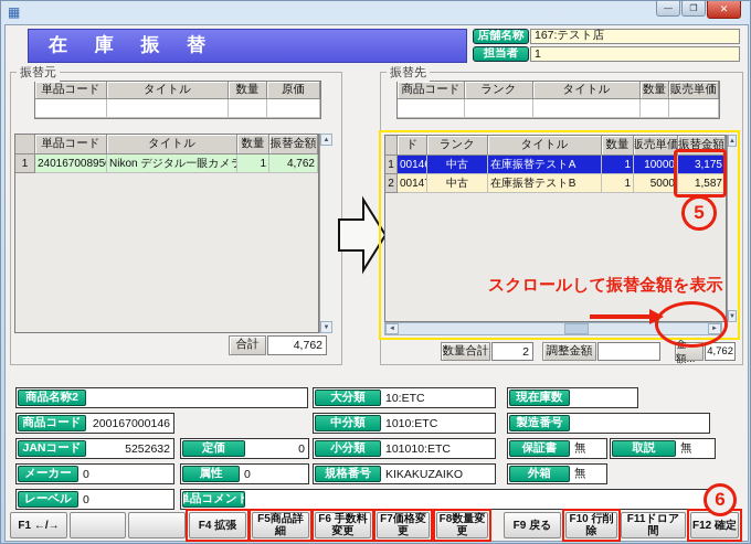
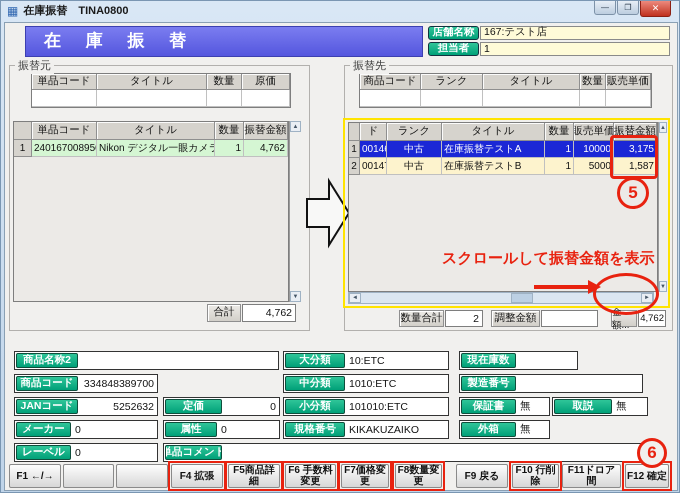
  ▦
+ 在庫振替 TINA0800
  —
  ❐
  ✕
  在 庫 振 替
  店舗名称
  167:テスト店
  担当者
  1
  振替元
  単品コード
  タイトル
  数量
  原価
  単品コード
  タイトル
  数量
  振替金額
  1
  24016700895
  Nikon デジタル一眼カメラ
  1
  4,762
  合計
  4,762
  振替先
  商品コード
  ランク
  タイトル
  数量
  販売単価
  ド
  ランク
  タイトル
  数量
  販売単価
  振替金額
  1
  0014
  中古
  在庫振替テストA
  1
  10000
  3,175
  2
  0014
  中古
  在庫振替テストB
  1
  5000
  1,587
  5
  スクロールして振替金額を表示
  数量合計
  2
  調整金額
  金額...
  4,762
  商品名称2
  大分類
  10:ETC
  現在庫数
  商品コード
- 200167000146
+ 334848389700
  中分類
  1010:ETC
  製造番号
  JANコード
  5252632
  定価
  0
  小分類
  101010:ETC
  保証書
  無
  取説
  無
  メーカー
  0
  属性
  0
  規格番号
  KIKAKUZAIKO
  外箱
  無
  レーベル
  0
  単品コメント
  F1 ←/→
  F4 拡張
  F5商品詳細
  F6 手数料変更
  F7価格変更
  F8数量変更
  F9 戻る
  F10 行削除
  F11ドロア間
  F12 確定
  6
